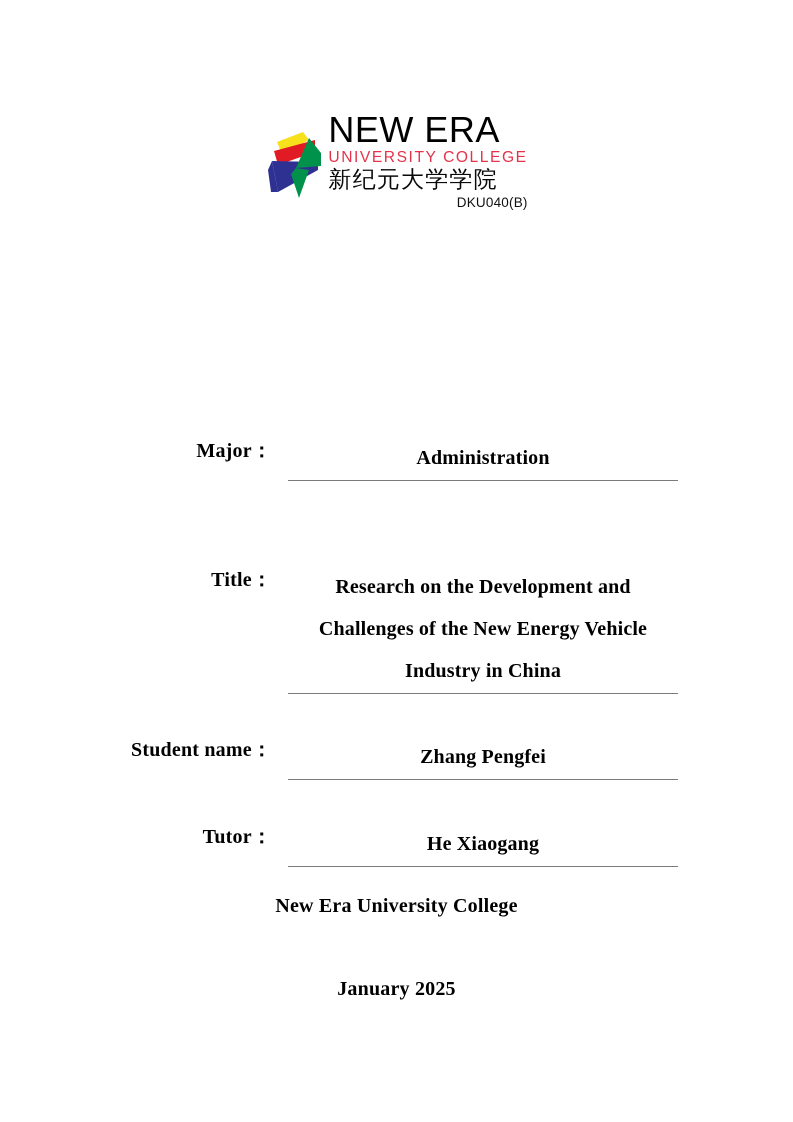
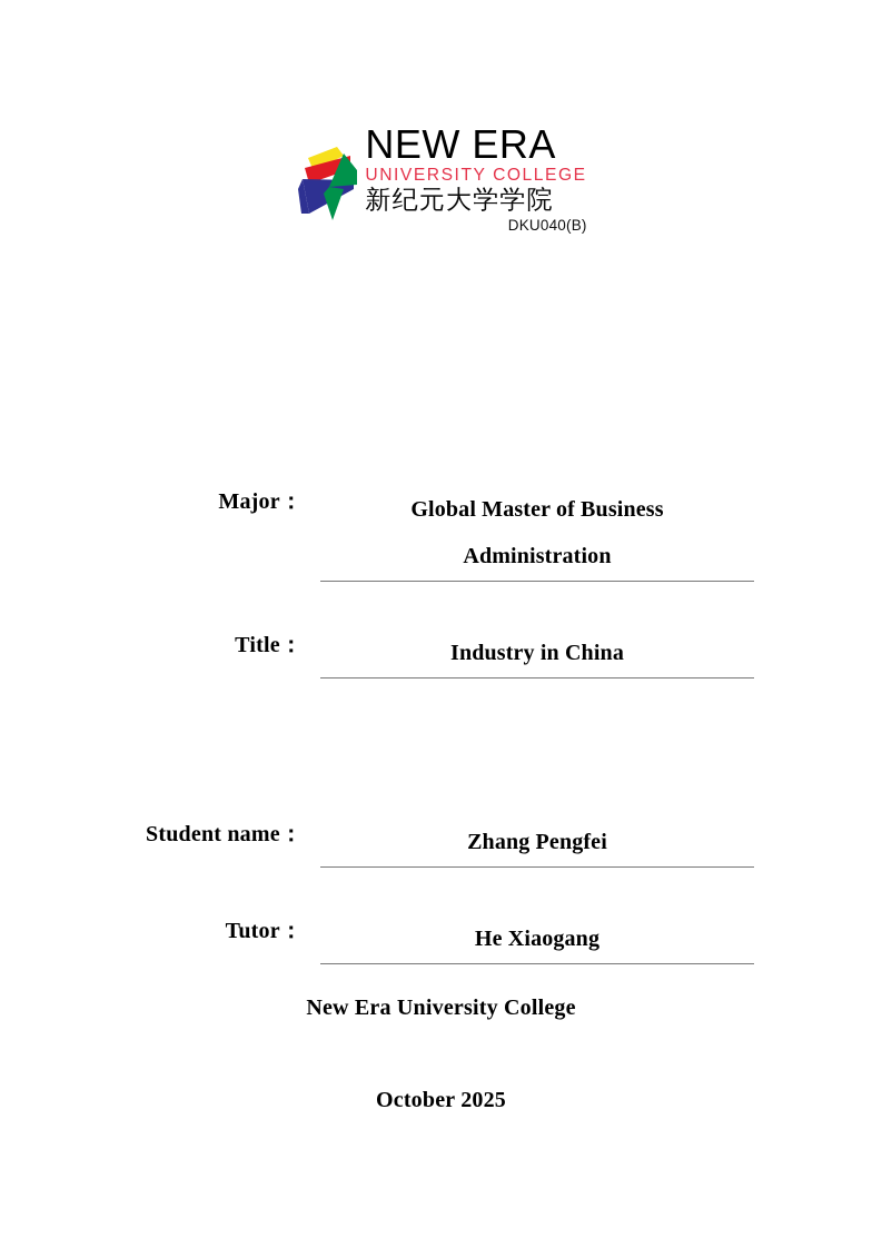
  NEW ERA
  UNIVERSITY COLLEGE
  新纪元大学学院
  DKU040(B)
  Major：
+ Global Master of Business
  Administration
  Title：
- Research on the Development and
- Challenges of the New Energy Vehicle
  Industry in China
  Student name：
  Zhang Pengfei
  Tutor：
  He Xiaogang
  New Era University College
- January 2025
+ October 2025
